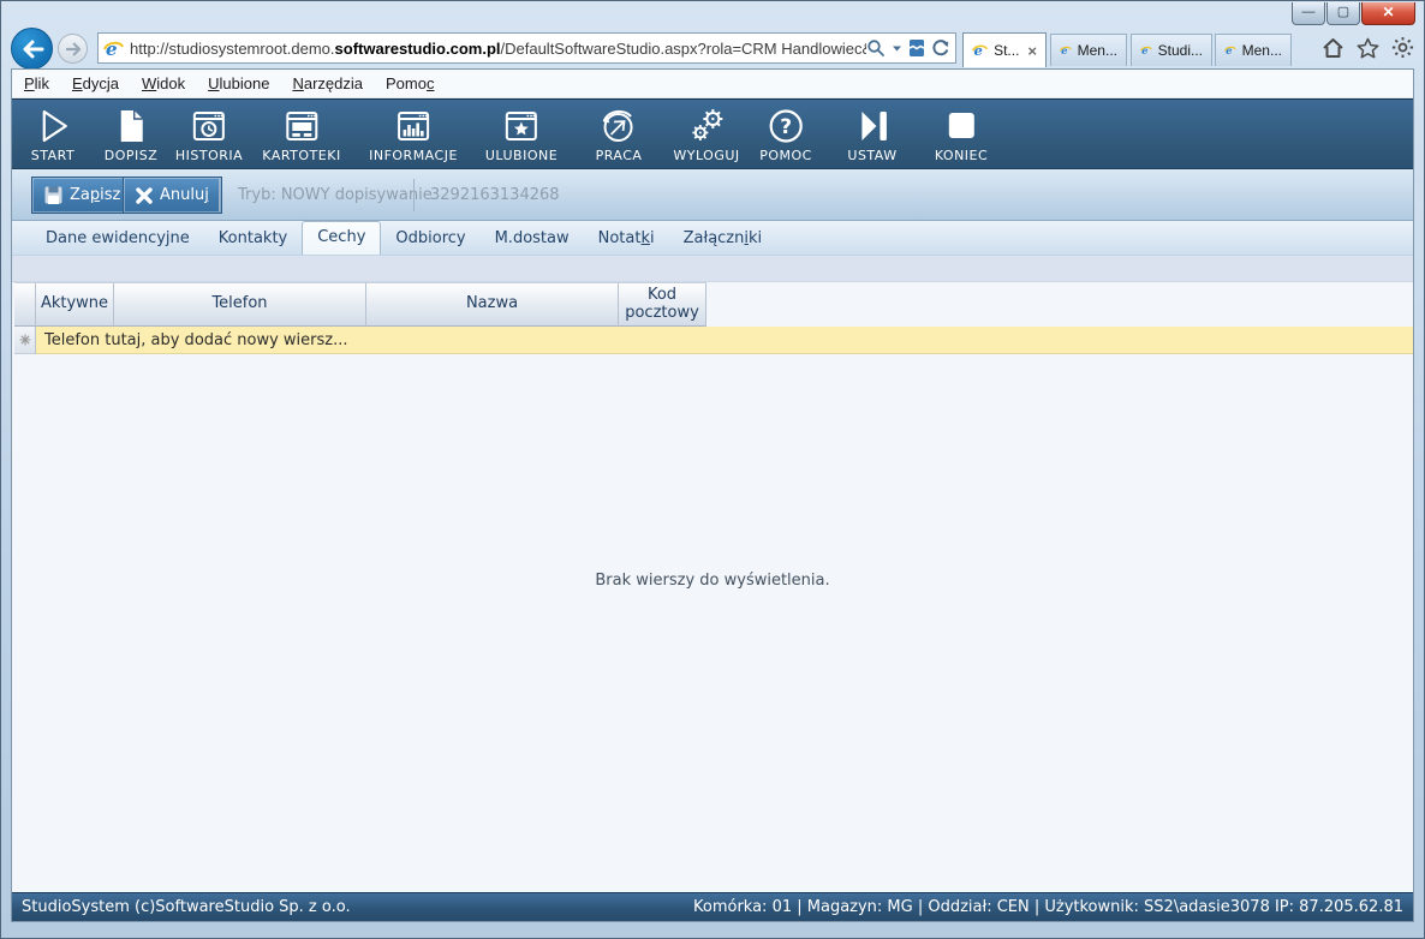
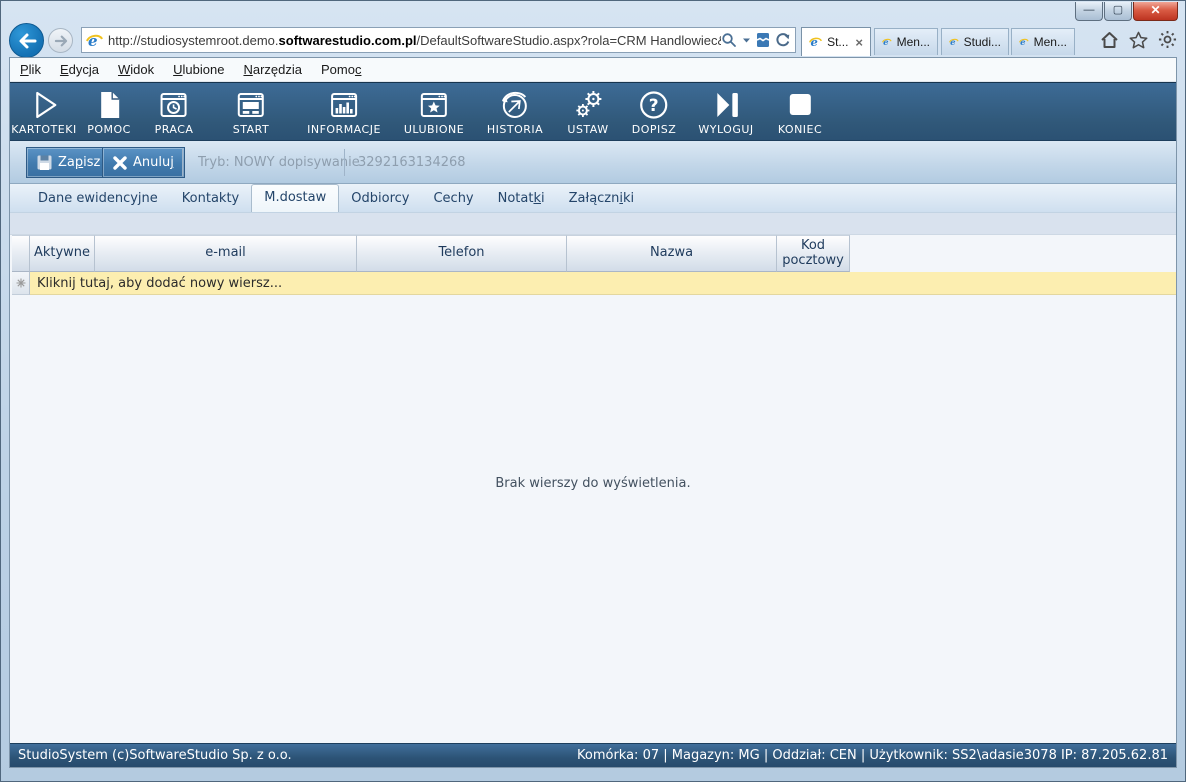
  —
  ▢
  ✕
  e
  http://studiosystemroot.demo.softwarestudio.com.pl/DefaultSoftwareStudio.aspx?rola=CRM Handlowiec
  e
  St...
  ×
  e
  Men...
  e
  Studi...
  e
  Men...
  Plik
  Edycja
  Widok
  Ulubione
  Narzędzia
  Pomoc
- START
+ KARTOTEKI
- DOPISZ
+ POMOC
- HISTORIA
+ PRACA
- KARTOTEKI
+ START
  INFORMACJE
  ULUBIONE
- PRACA
+ HISTORIA
- WYLOGUJ
+ USTAW
  ?
- POMOC
+ DOPISZ
- USTAW
+ WYLOGUJ
  KONIEC
  Zapisz
  Anuluj
  Tryb: NOWY dopisywaie
  3292163134268
  Dane ewidencyjne
  Kontakty
- Cechy
+ M.dostaw
  Odbiorcy
- M.dostaw
+ Cechy
  Notatki
  Załączniki
  Aktywne
+ e-mail
  Telefon
  Nazwa
  Kod pocztowy
- Telefon tutaj, aby dodać nowy wiersz...
+ Kliknij tutaj, aby dodać nowy wiersz...
  Brak wierszy do wyświetlenia.
  StudioSystem (c)SoftwareStudio Sp. z o.o.
- Komórka: 01 | Magazyn: MG | Oddział: CEN | Użytkownik: SS2\adasie3078 IP: 87.205.62.81
+ Komórka: 07 | Magazyn: MG | Oddział: CEN | Użytkownik: SS2\adasie3078 IP: 87.205.62.81
